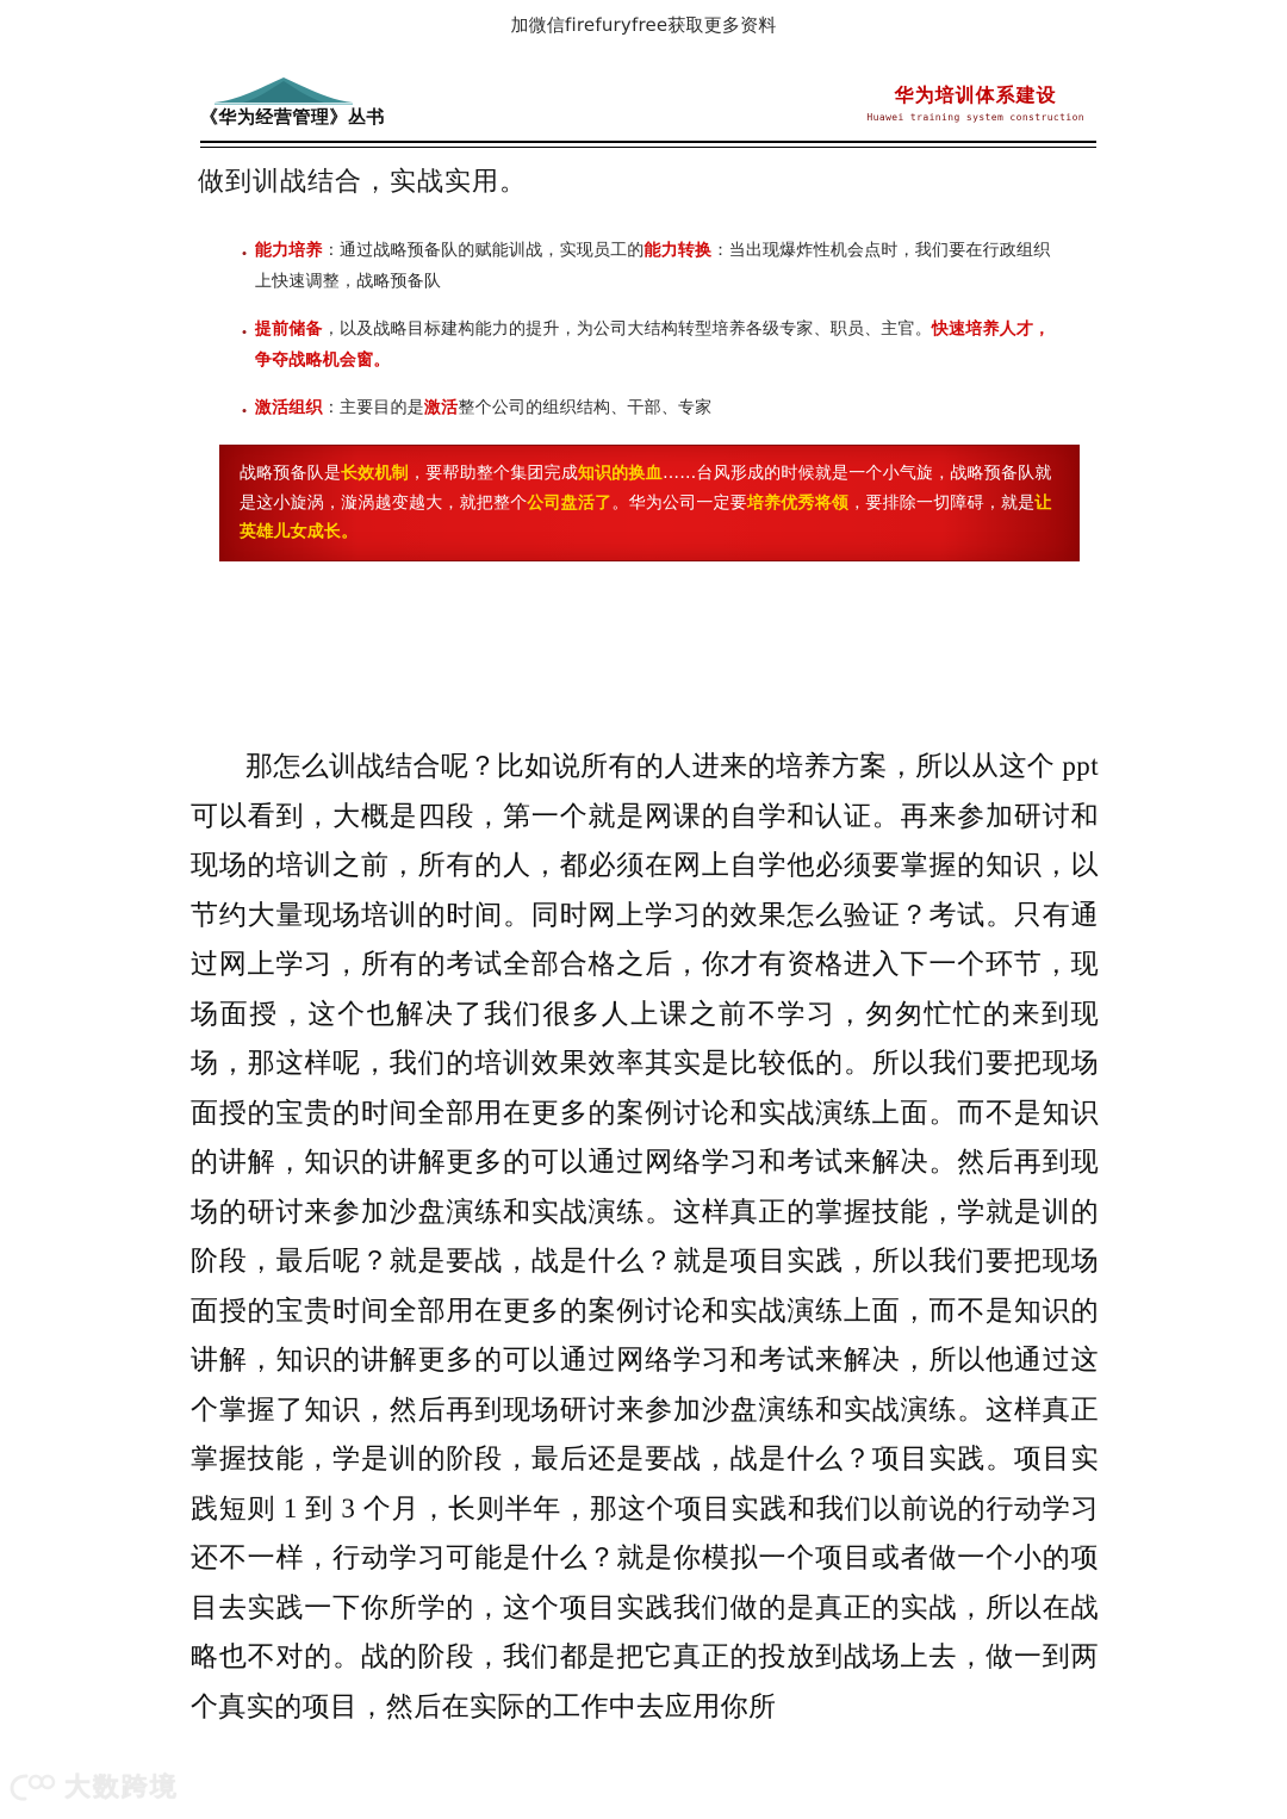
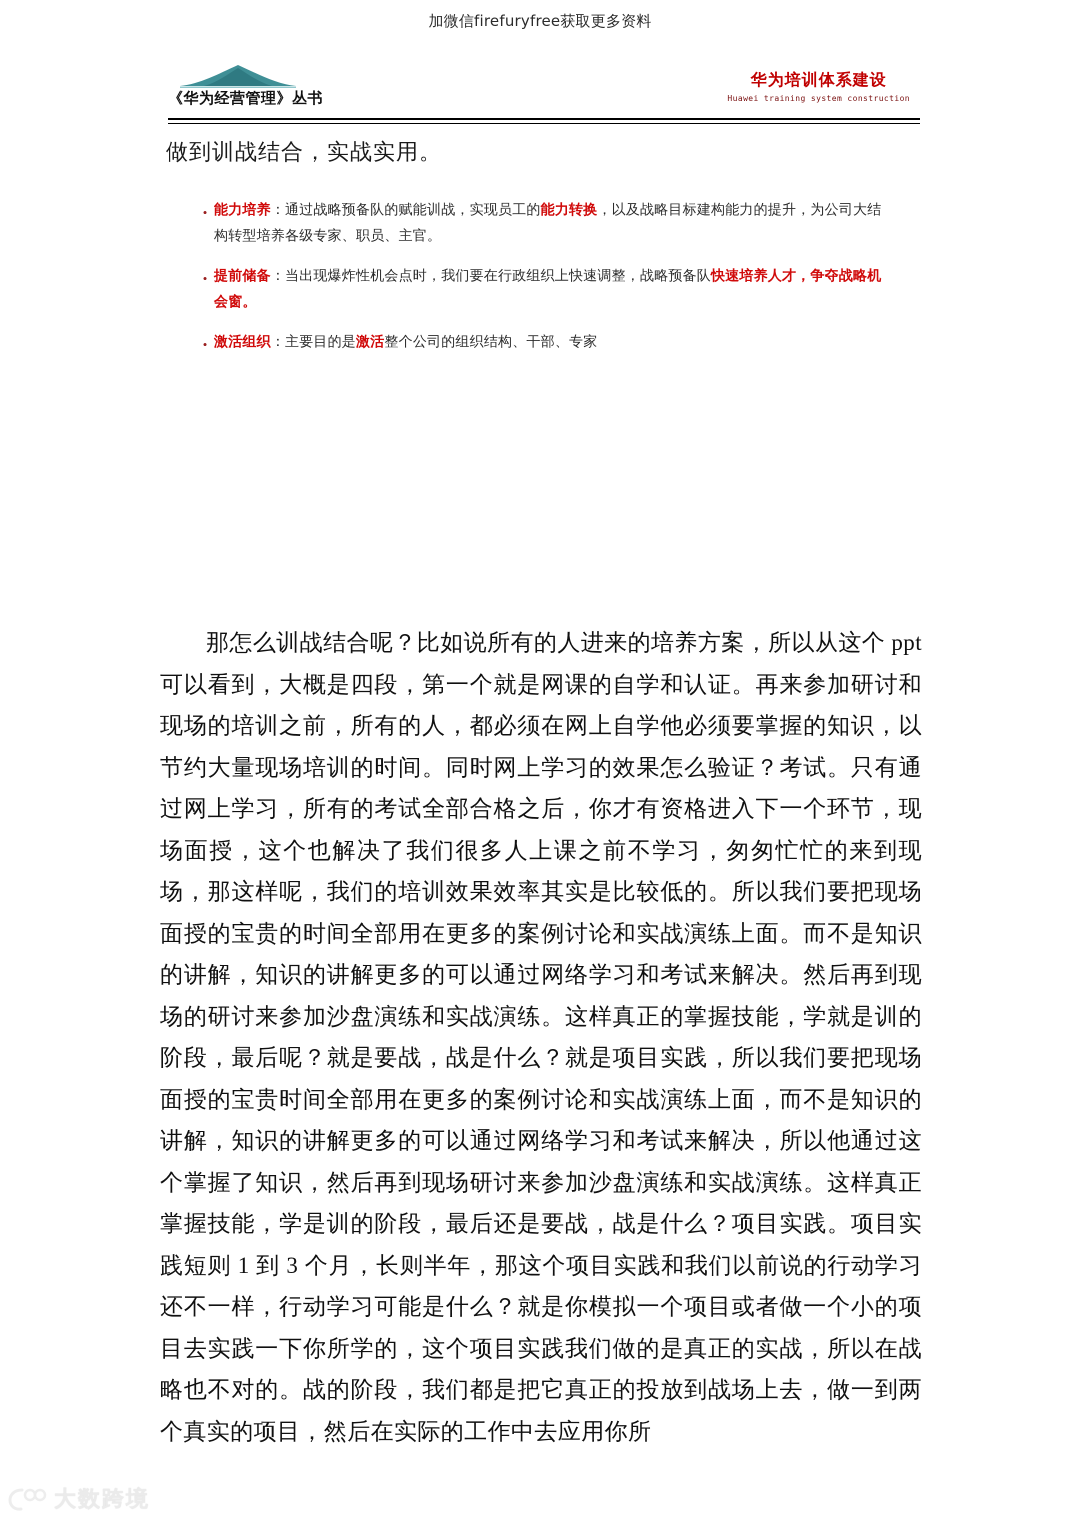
  加微信firefuryfree获取更多资料
  《华为经营管理》丛书
  华为培训体系建设
  Huawei training system construction
  做到训战结合，实战实用。
  •
- 能力培养：通过战略预备队的赋能训战，实现员工的能力转换：当出现爆炸性机会点时，我们要在行政组织上快速调整，战略预备队
+ 能力培养：通过战略预备队的赋能训战，实现员工的能力转换，以及战略目标建构能力的提升，为公司大结构转型培养各级专家、职员、主官。
  •
- 提前储备，以及战略目标建构能力的提升，为公司大结构转型培养各级专家、职员、主官。快速培养人才，争夺战略机会窗。
+ 提前储备：当出现爆炸性机会点时，我们要在行政组织上快速调整，战略预备队快速培养人才，争夺战略机会窗。
  •
  激活组织：主要目的是激活整个公司的组织结构、干部、专家
- 战略预备队是长效机制，要帮助整个集团完成知识的换血……台风形成的时候就是一个小气旋，战略预备队就是这小旋涡，漩涡越变越大，就把整个公司盘活了。华为公司一定要培养优秀将领，要排除一切障碍，就是让英雄儿女成长。
  那怎么训战结合呢？比如说所有的人进来的培养方案，所以从这个 ppt 可以看到，大概是四段，第一个就是网课的自学和认证。再来参加研讨和现场的培训之前，所有的人，都必须在网上自学他必须要掌握的知识，以节约大量现场培训的时间。同时网上学习的效果怎么验证？考试。只有通过网上学习，所有的考试全部合格之后，你才有资格进入下一个环节，现场面授，这个也解决了我们很多人上课之前不学习，匆匆忙忙的来到现场，那这样呢，我们的培训效果效率其实是比较低的。所以我们要把现场面授的宝贵的时间全部用在更多的案例讨论和实战演练上面。而不是知识的讲解，知识的讲解更多的可以通过网络学习和考试来解决。然后再到现场的研讨来参加沙盘演练和实战演练。这样真正的掌握技能，学就是训的阶段，最后呢？就是要战，战是什么？就是项目实践，所以我们要把现场面授的宝贵时间全部用在更多的案例讨论和实战演练上面，而不是知识的讲解，知识的讲解更多的可以通过网络学习和考试来解决，所以他通过这个掌握了知识，然后再到现场研讨来参加沙盘演练和实战演练。这样真正掌握技能，学是训的阶段，最后还是要战，战是什么？项目实践。项目实践短则 1 到 3 个月，长则半年，那这个项目实践和我们以前说的行动学习还不一样，行动学习可能是什么？就是你模拟一个项目或者做一个小的项目去实践一下你所学的，这个项目实践我们做的是真正的实战，所以在战略也不对的。战的阶段，我们都是把它真正的投放到战场上去，做一到两个真实的项目，然后在实际的工作中去应用你所
